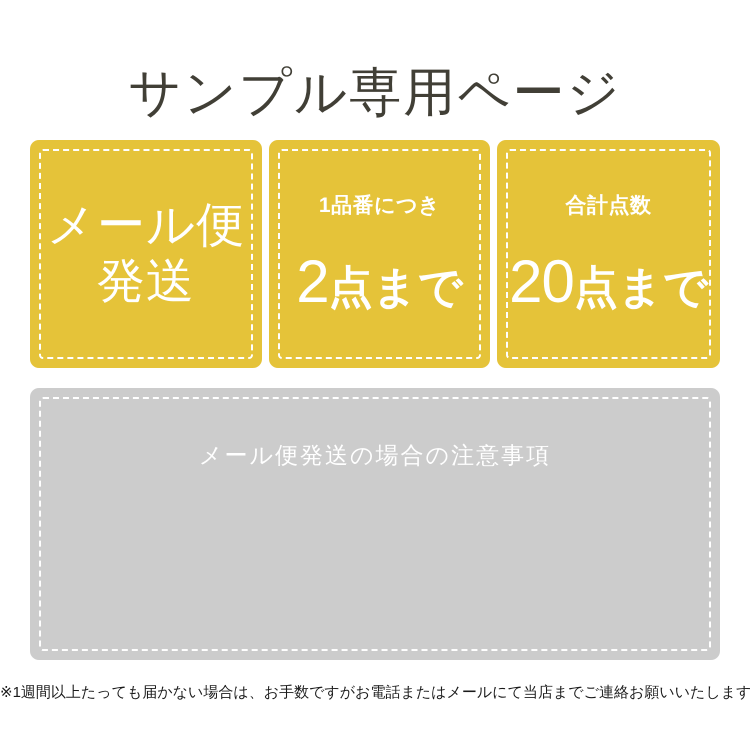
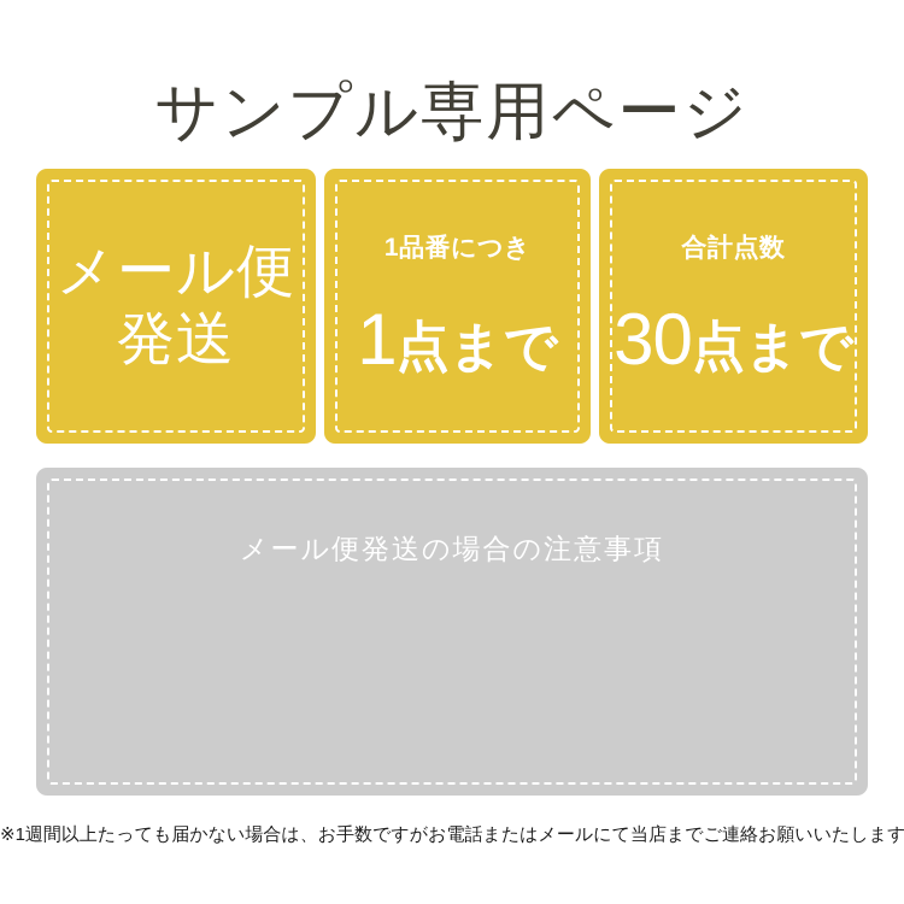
  サンプル専用ページ
  メール便
  発送
  1品番につき
- 2点まで
+ 1点まで
  合計点数
- 20点まで
+ 30点まで
  メール便発送の場合の注意事項
  ※1週間以上たっても届かない場合は、お手数ですがお電話またはメールにて当店までご連絡お願いいたします
